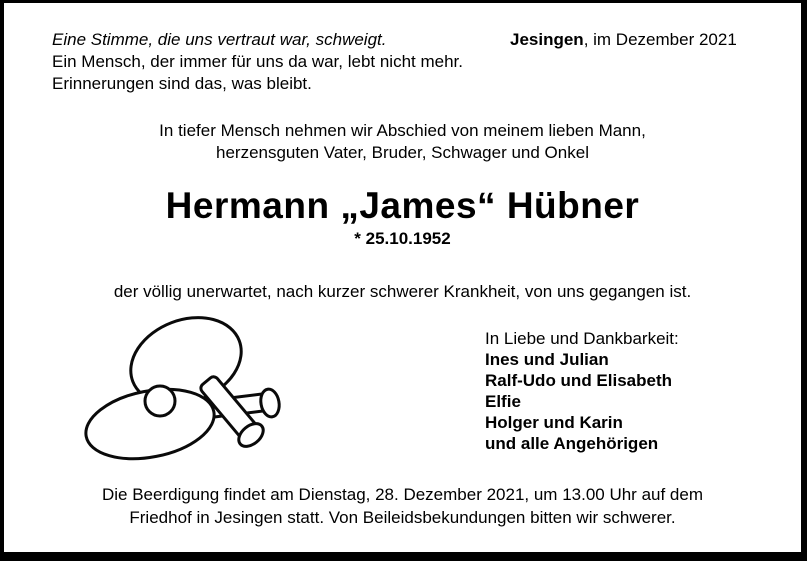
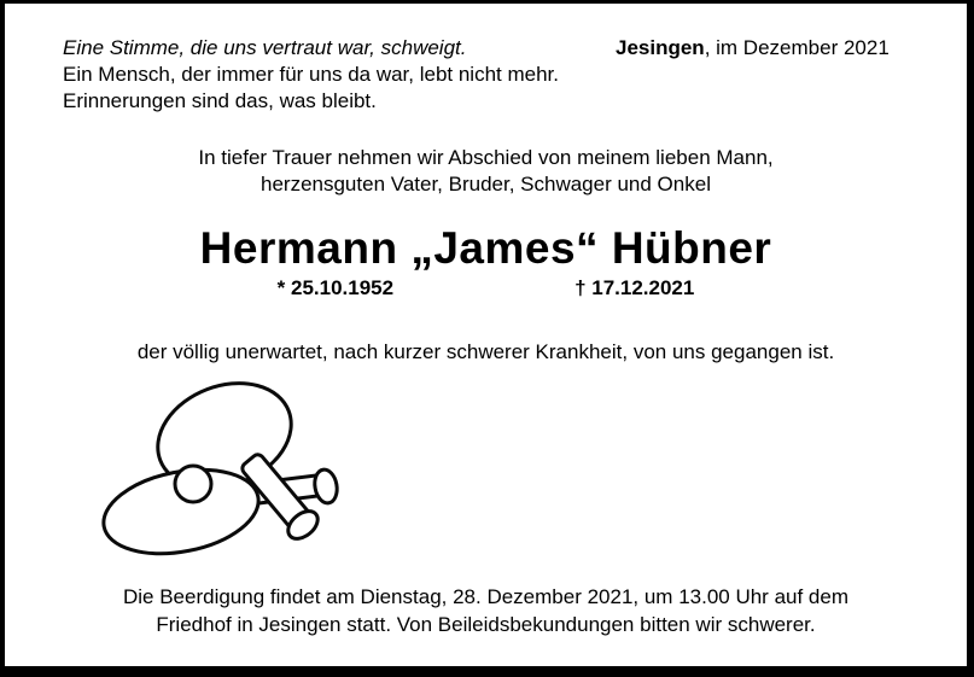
  Eine Stimme, die uns vertraut war, schweigt.
  Ein Mensch, der immer für uns da war, lebt nicht mehr.
  Erinnerungen sind das, was bleibt.
  Jesingen, im Dezember 2021
- In tiefer Mensch nehmen wir Abschied von meinem lieben Mann,
+ In tiefer Trauer nehmen wir Abschied von meinem lieben Mann,
  herzensguten Vater, Bruder, Schwager und Onkel
  Hermann „James“ Hübner
  * 25.10.1952
+ † 17.12.2021
  der völlig unerwartet, nach kurzer schwerer Krankheit, von uns gegangen ist.
- In Liebe und Dankbarkeit:
- Ines und Julian
- Ralf-Udo und Elisabeth
- Elfie
- Holger und Karin
- und alle Angehörigen
  Die Beerdigung findet am Dienstag, 28. Dezember 2021, um 13.00 Uhr auf dem
  Friedhof in Jesingen statt. Von Beileidsbekundungen bitten wir schwerer.
